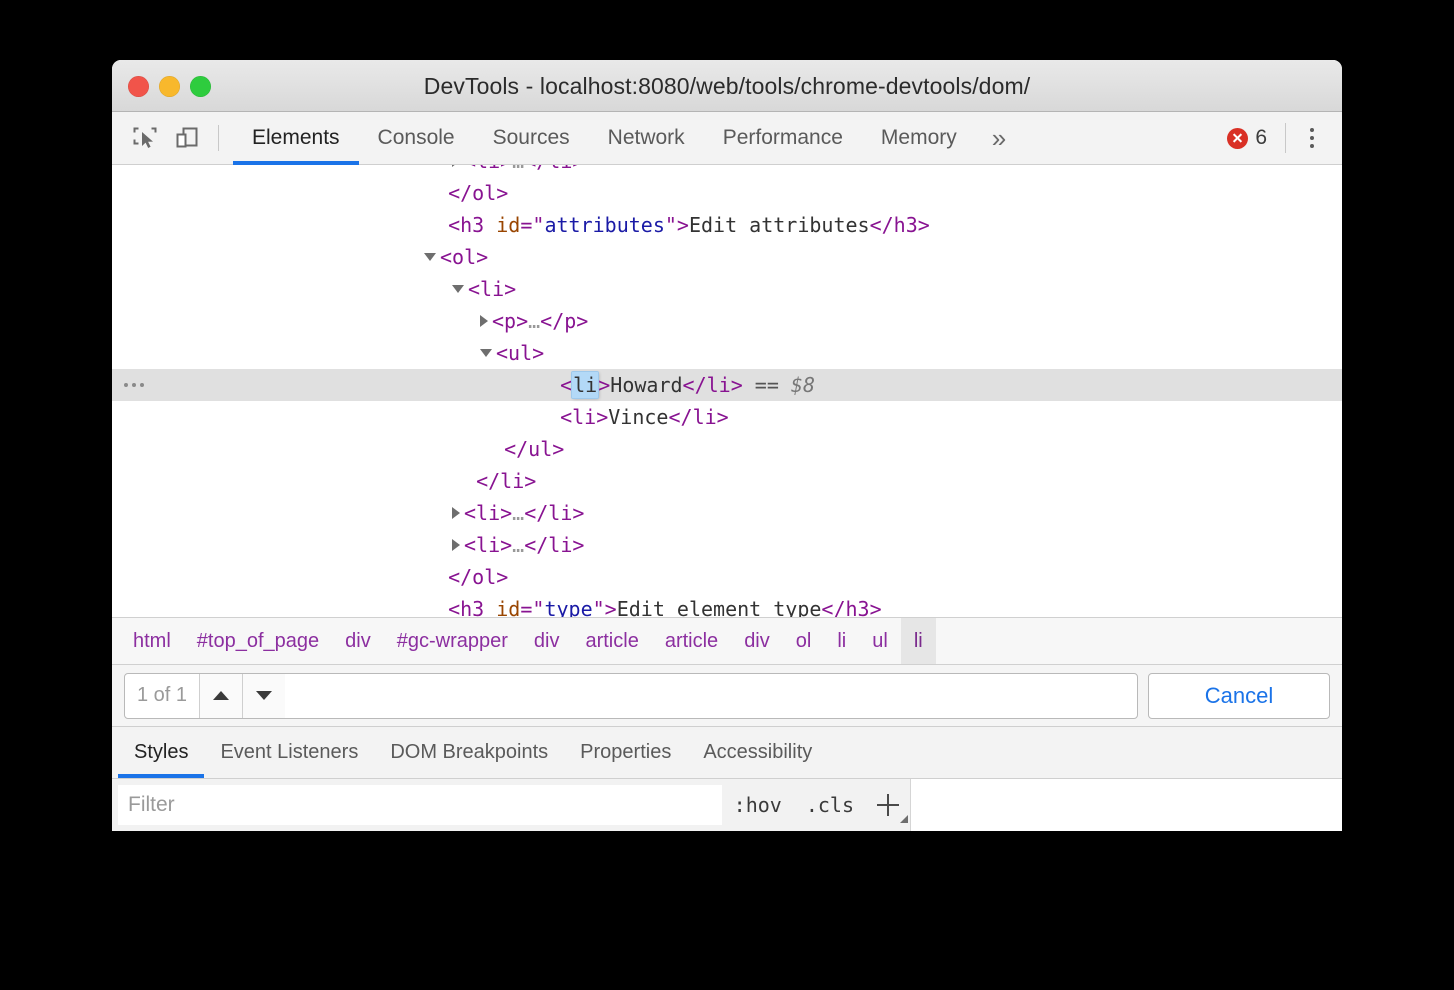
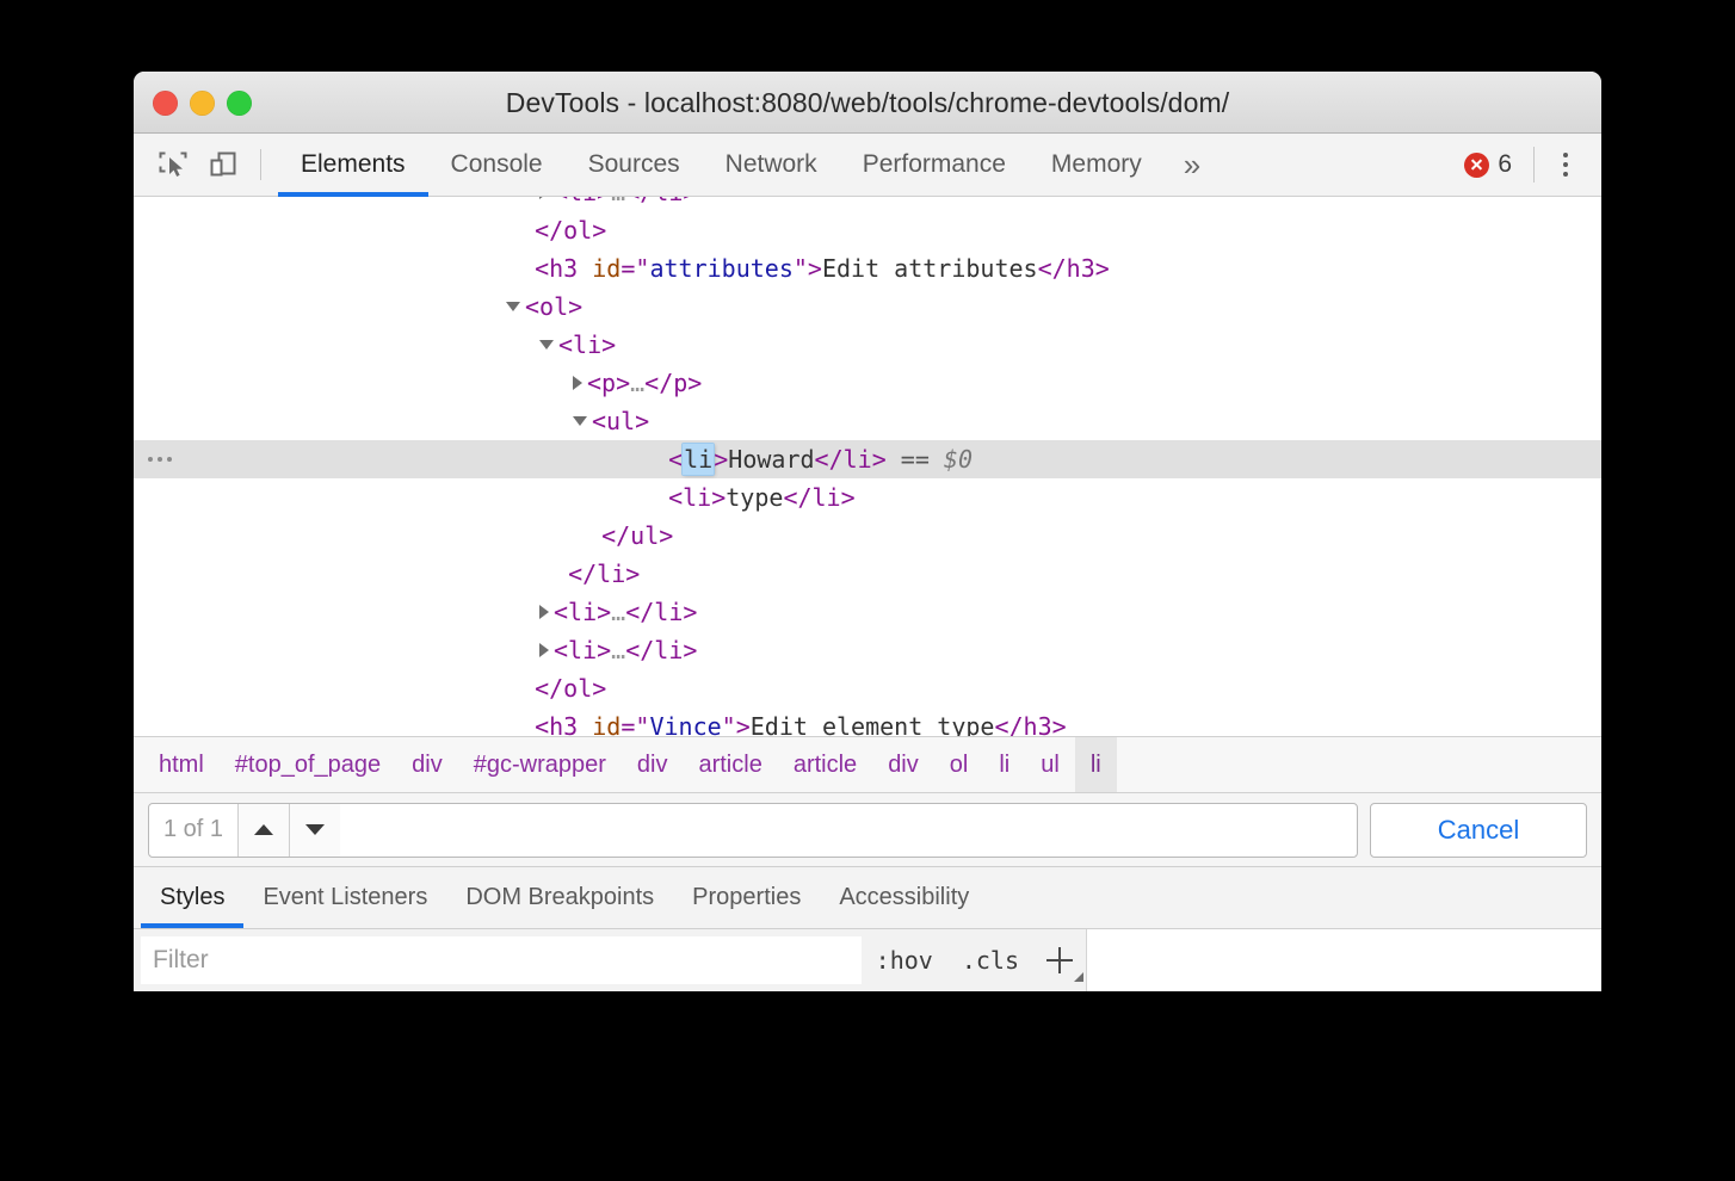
  DevTools - localhost:8080/web/tools/chrome-devtools/dom/
  Elements
  Console
  Sources
  Network
  Performance
  Memory
  »
  6
  </ol>
  <h3 id="attributes">Edit attributes</h3>
  <ol>
  <li>
  <p>…</p>
  <ul>
- <li>Howard</li> == $8
+ <li>Howard</li> == $0
- <li>Vince</li>
+ <li>type</li>
  </ul>
  </li>
  <li>…</li>
  <li>…</li>
  </ol>
- <h3 id="type">Edit element type</h3>
+ <h3 id="Vince">Edit element type</h3>
  html
  #top_of_page
  div
  #gc-wrapper
  div
  article
  article
  div
  ol
  li
  ul
  li
  1 of 1
  Cancel
  Styles
  Event Listeners
  DOM Breakpoints
  Properties
  Accessibility
  Filter
  :hov
  .cls
